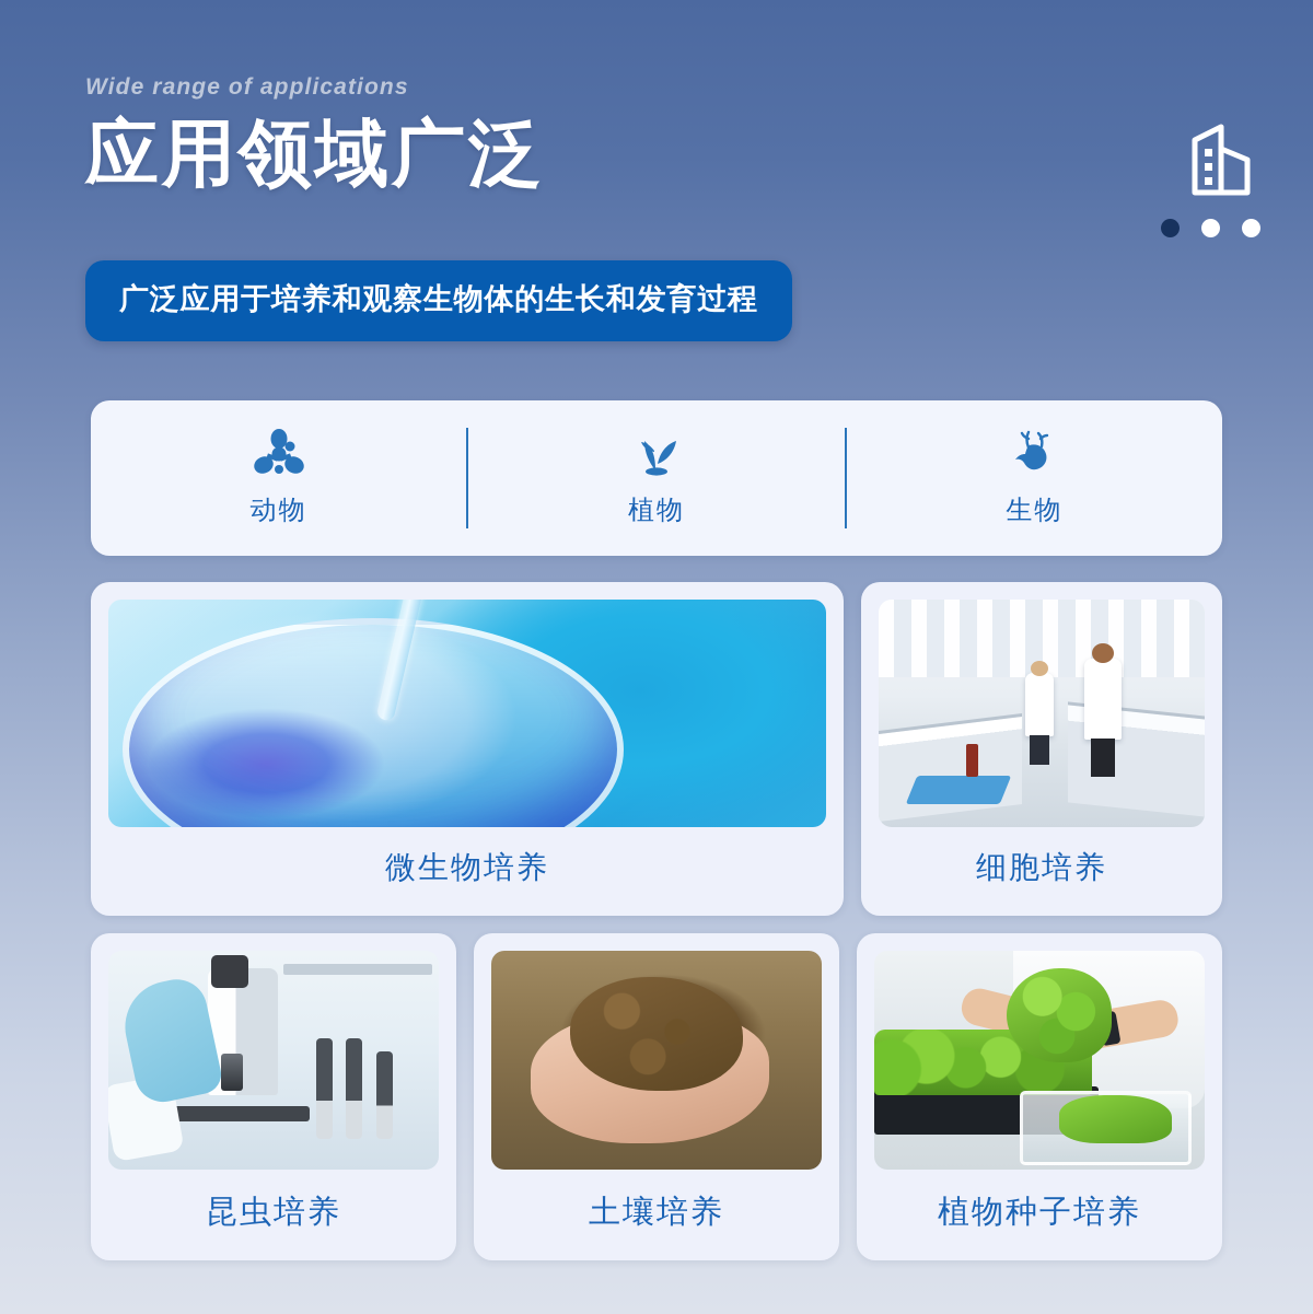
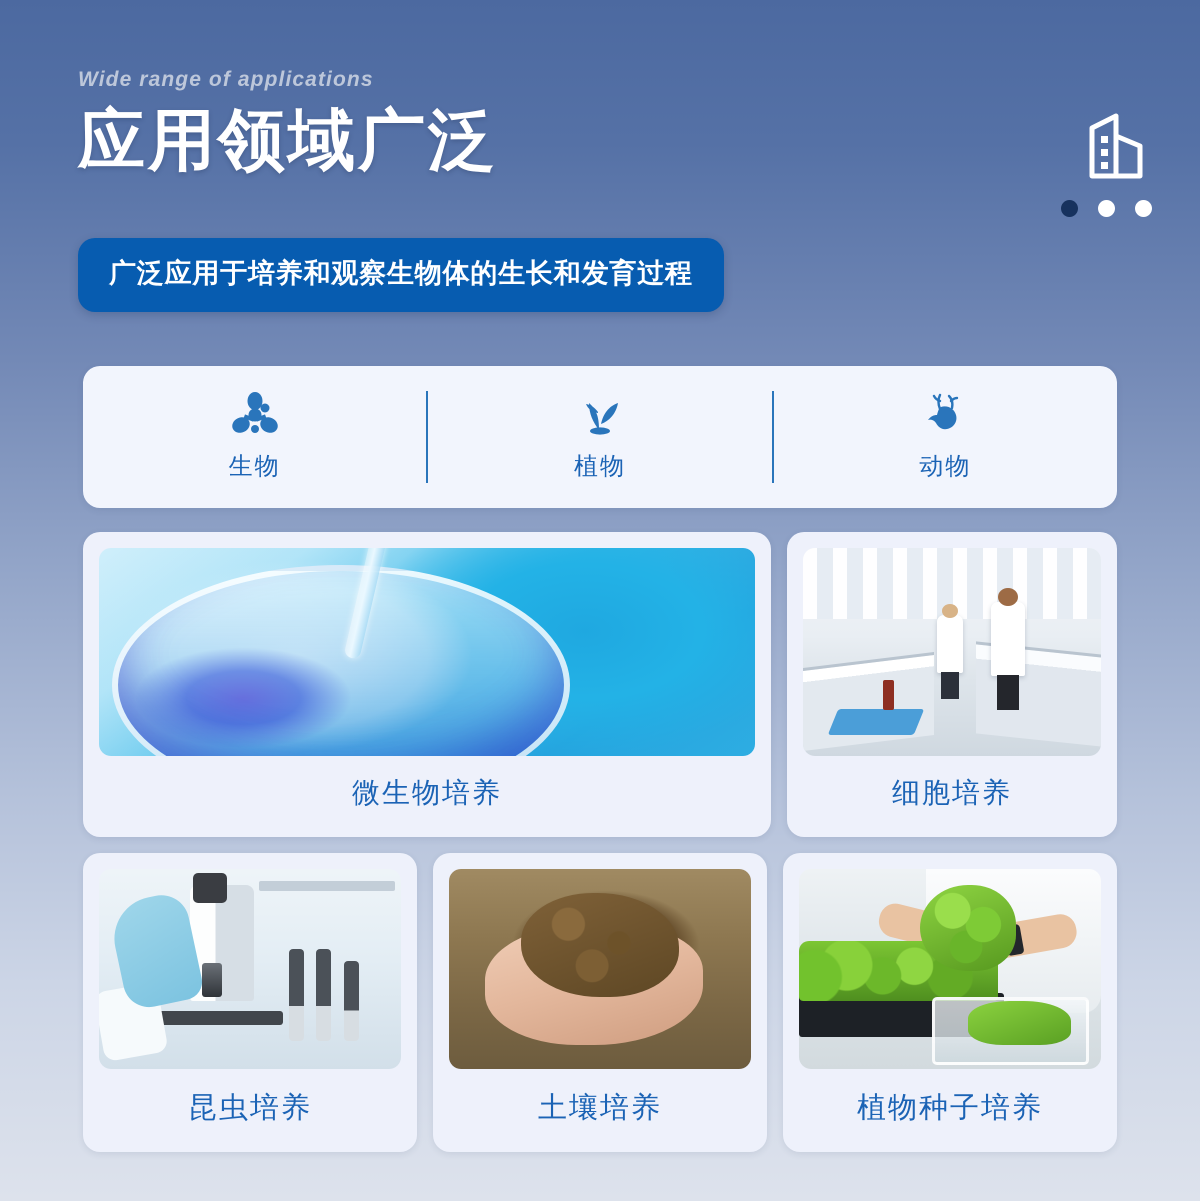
  Wide range of applications
  应用领域广泛
  广泛应用于培养和观察生物体的生长和发育过程
- 动物
+ 生物
  植物
- 生物
+ 动物
  微生物培养
  细胞培养
  昆虫培养
  土壤培养
  植物种子培养
